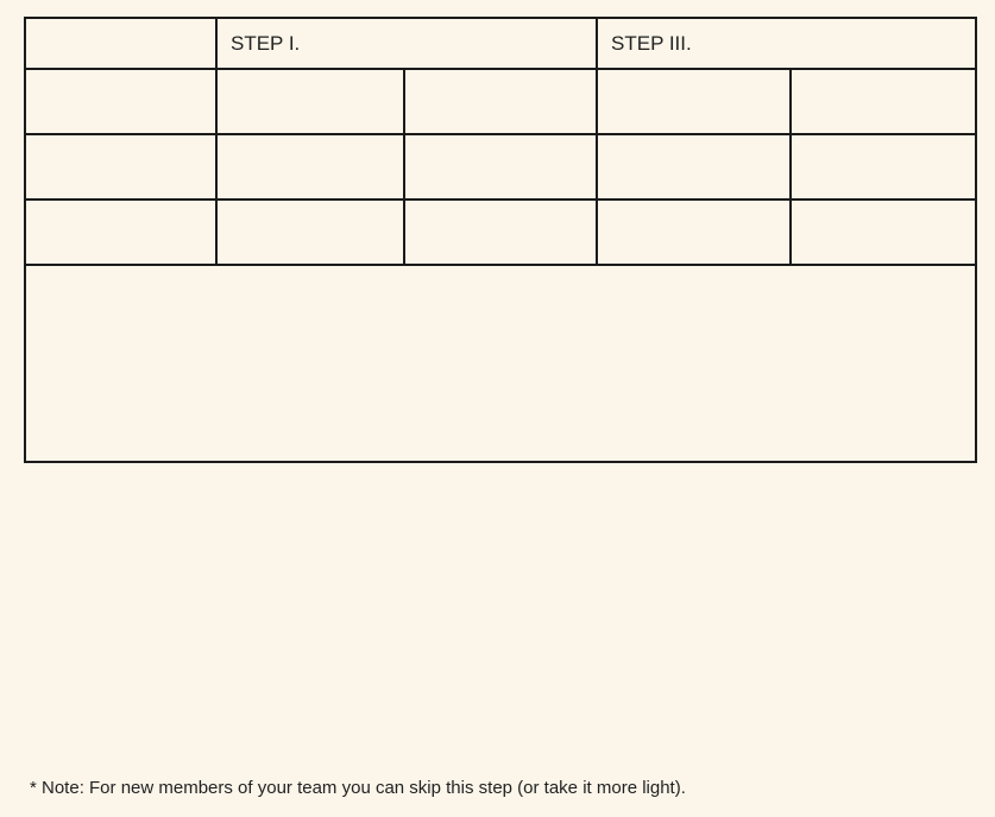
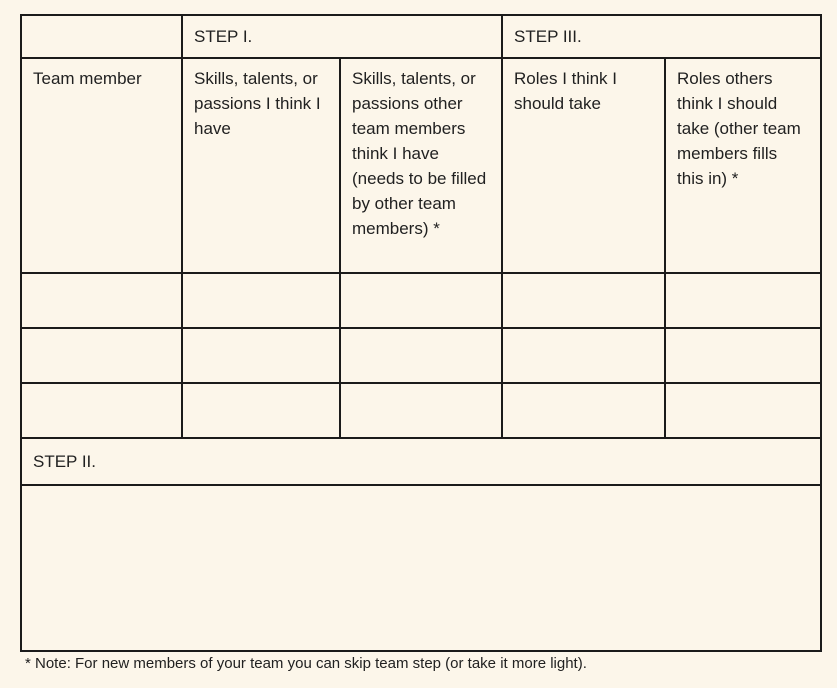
  	STEP I.	STEP III.
+ Team member	Skills, talents, or passions I think I have	Skills, talents, or passions other team members think I have (needs to be filled by other team members) *	Roles I think I should take	Roles others think I should take (other team members fills this in) *
+ STEP II.
- * Note: For new members of your team you can skip this step (or take it more light).
+ * Note: For new members of your team you can skip team step (or take it more light).
